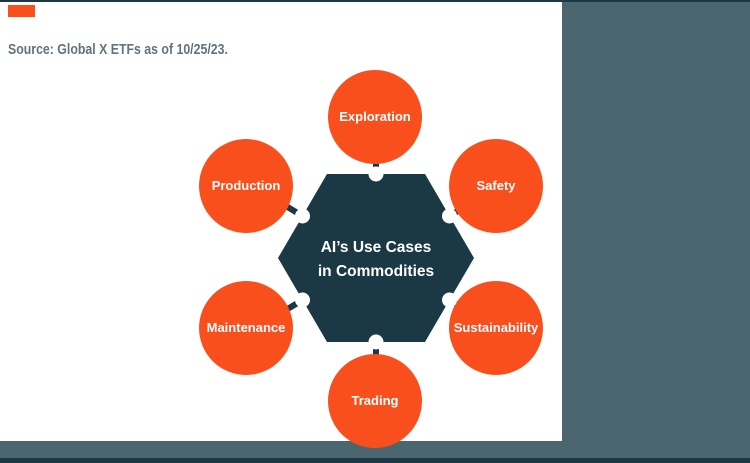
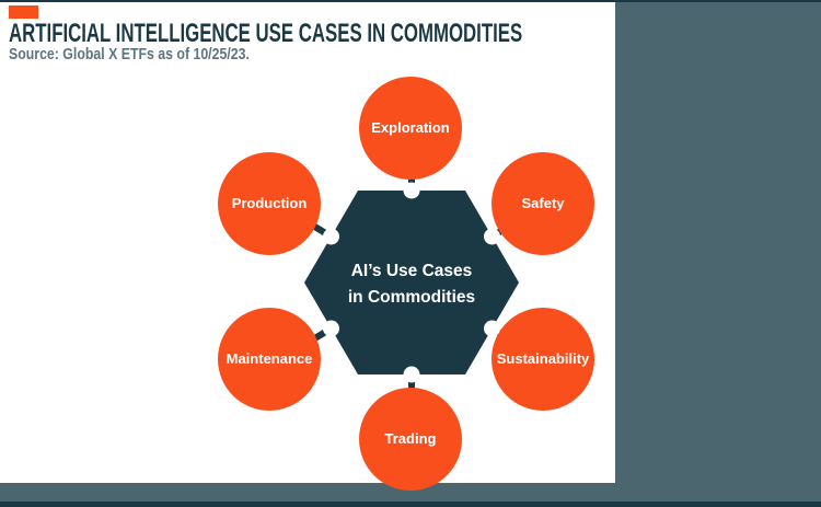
+ ARTIFICIAL INTELLIGENCE USE CASES IN COMMODITIES
  Source: Global X ETFs as of 10/25/23.
  Exploration
  Safety
  Sustainability
  Trading
  Maintenance
  Production
  AI’s Use Cases
  in Commodities
